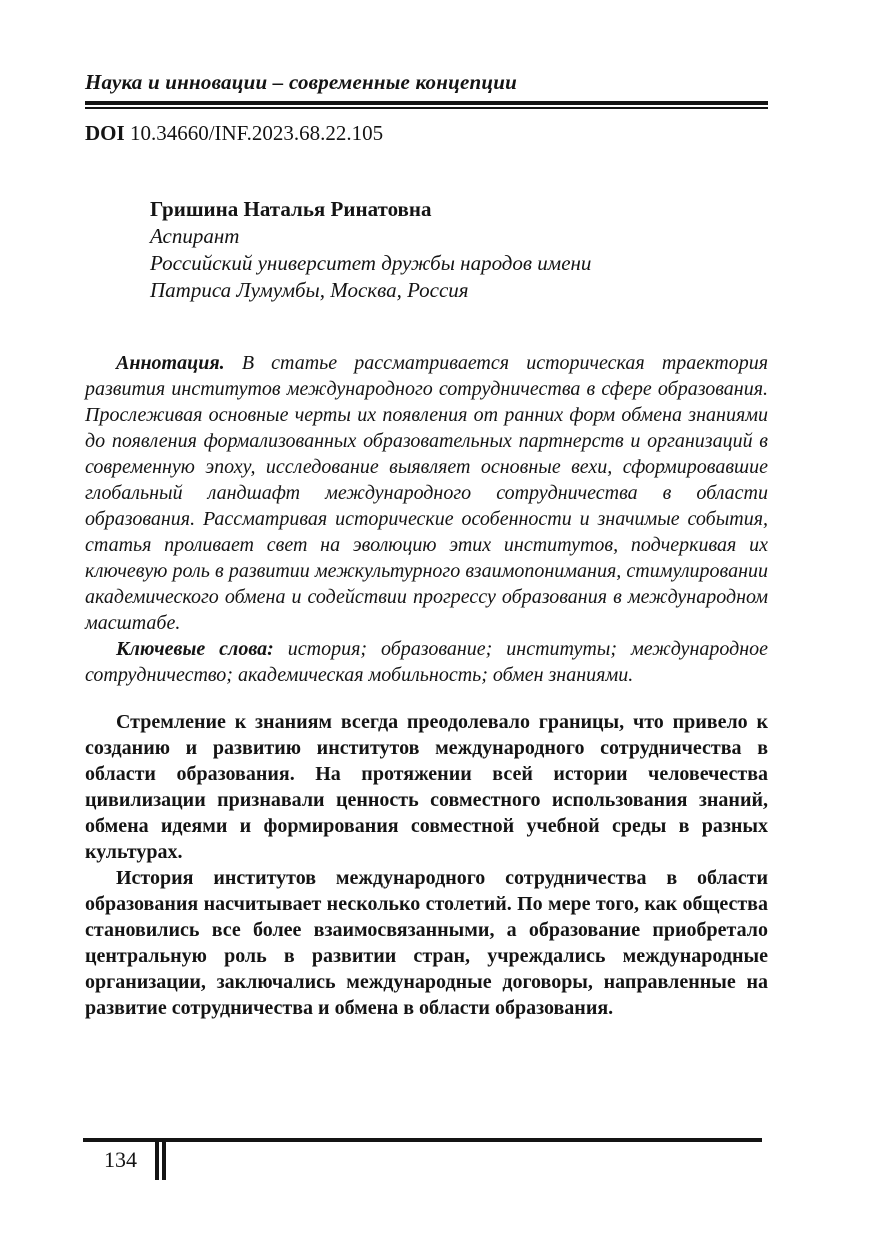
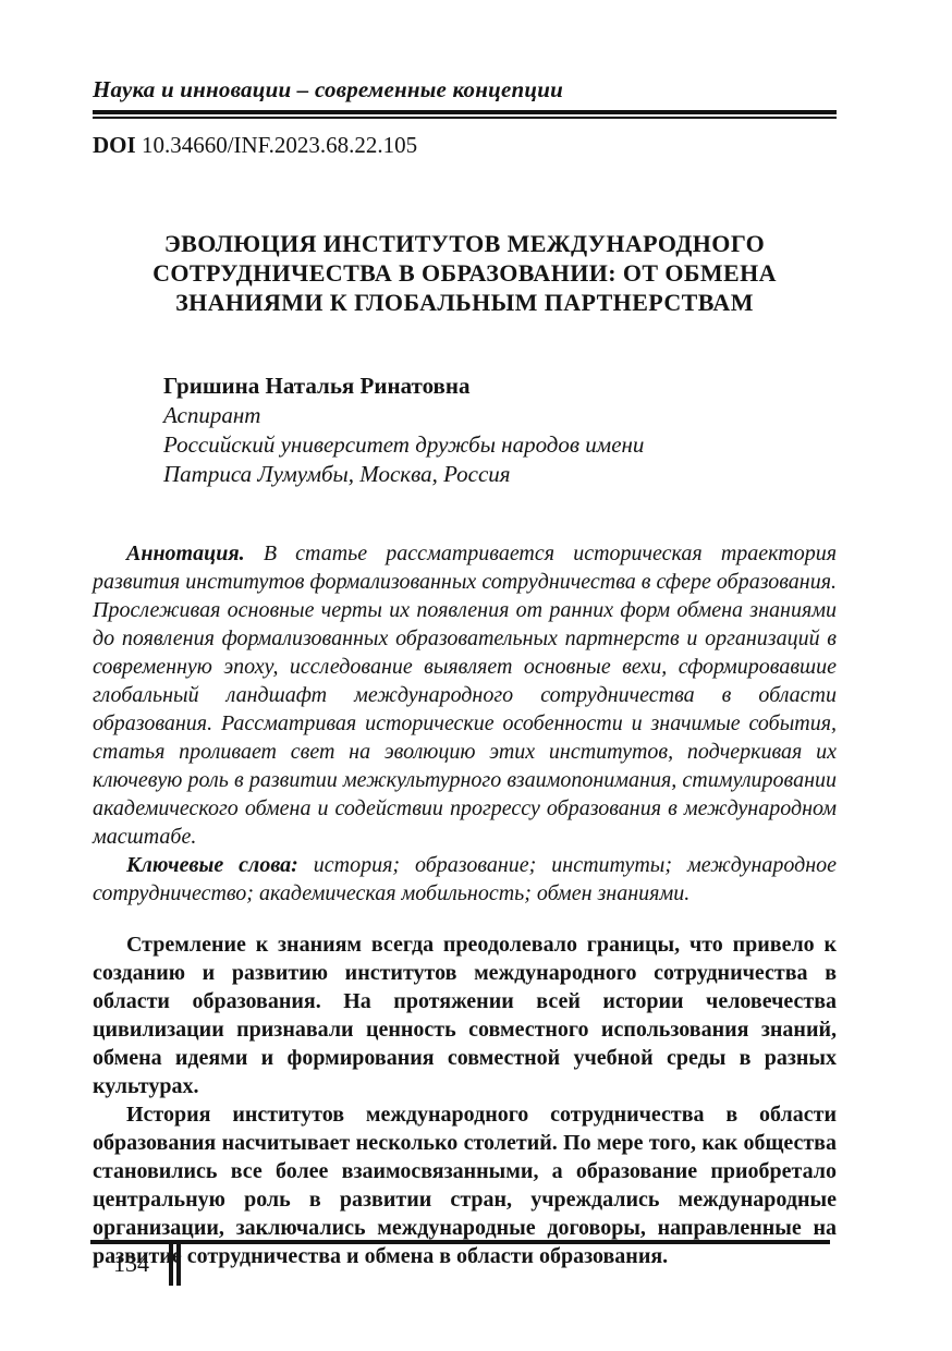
  Наука и инновации – современные концепции
  DOI 10.34660/INF.2023.68.22.105
+ ЭВОЛЮЦИЯ ИНСТИТУТОВ МЕЖДУНАРОДНОГО
+ СОТРУДНИЧЕСТВА В ОБРАЗОВАНИИ: ОТ ОБМЕНА
+ ЗНАНИЯМИ К ГЛОБАЛЬНЫМ ПАРТНЕРСТВАМ
  Гришина Наталья Ринатовна
  Аспирант
  Российский университет дружбы народов имени
  Патриса Лумумбы, Москва, Россия
- Аннотация. В статье рассматривается историческая траектория развития институтов международного сотрудничества в сфере образования. Прослеживая основные черты их появления от ранних форм обмена знаниями до появления формализованных образовательных партнерств и организаций в современную эпоху, исследование выявляет основные вехи, сформировавшие глобальный ландшафт международного сотрудничества в области образования. Рассматривая исторические особенности и значимые события, статья проливает свет на эволюцию этих институтов, подчеркивая их ключевую роль в развитии межкультурного взаимопонимания, стимулировании академического обмена и содействии прогрессу образования в международном масштабе.
+ Аннотация. В статье рассматривается историческая траектория развития институтов формализованных сотрудничества в сфере образования. Прослеживая основные черты их появления от ранних форм обмена знаниями до появления формализованных образовательных партнерств и организаций в современную эпоху, исследование выявляет основные вехи, сформировавшие глобальный ландшафт международного сотрудничества в области образования. Рассматривая исторические особенности и значимые события, статья проливает свет на эволюцию этих институтов, подчеркивая их ключевую роль в развитии межкультурного взаимопонимания, стимулировании академического обмена и содействии прогрессу образования в международном масштабе.
  Ключевые слова: история; образование; институты; международное сотрудничество; академическая мобильность; обмен знаниями.
  Стремление к знаниям всегда преодолевало границы, что привело к созданию и развитию институтов международного сотрудничества в области образования. На протяжении всей истории человечества цивилизации признавали ценность совместного использования знаний, обмена идеями и формирования совместной учебной среды в разных культурах.
  История институтов международного сотрудничества в области образования насчитывает несколько столетий. По мере того, как общества становились все более взаимосвязанными, а образование приобретало центральную роль в развитии стран, учреждались международные организации, заключались международные договоры, направленные на развитие сотрудничества и обмена в области образования.
  134
